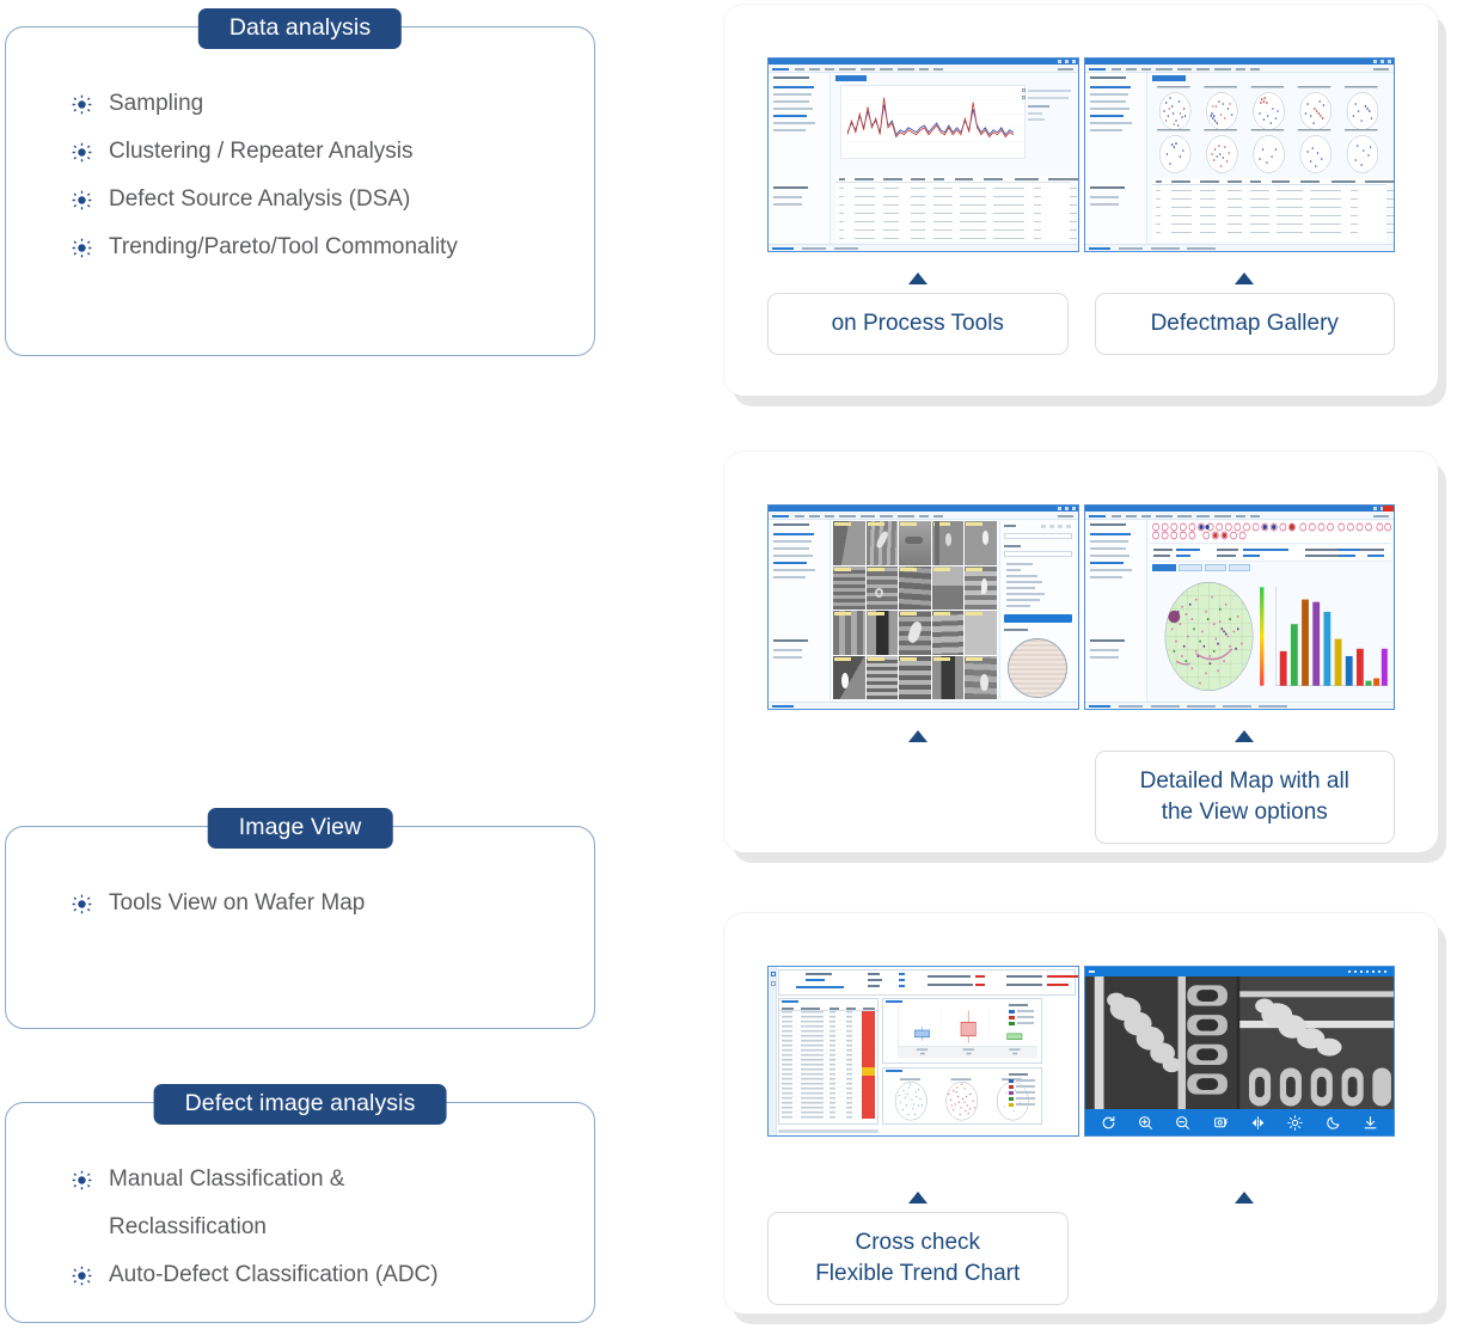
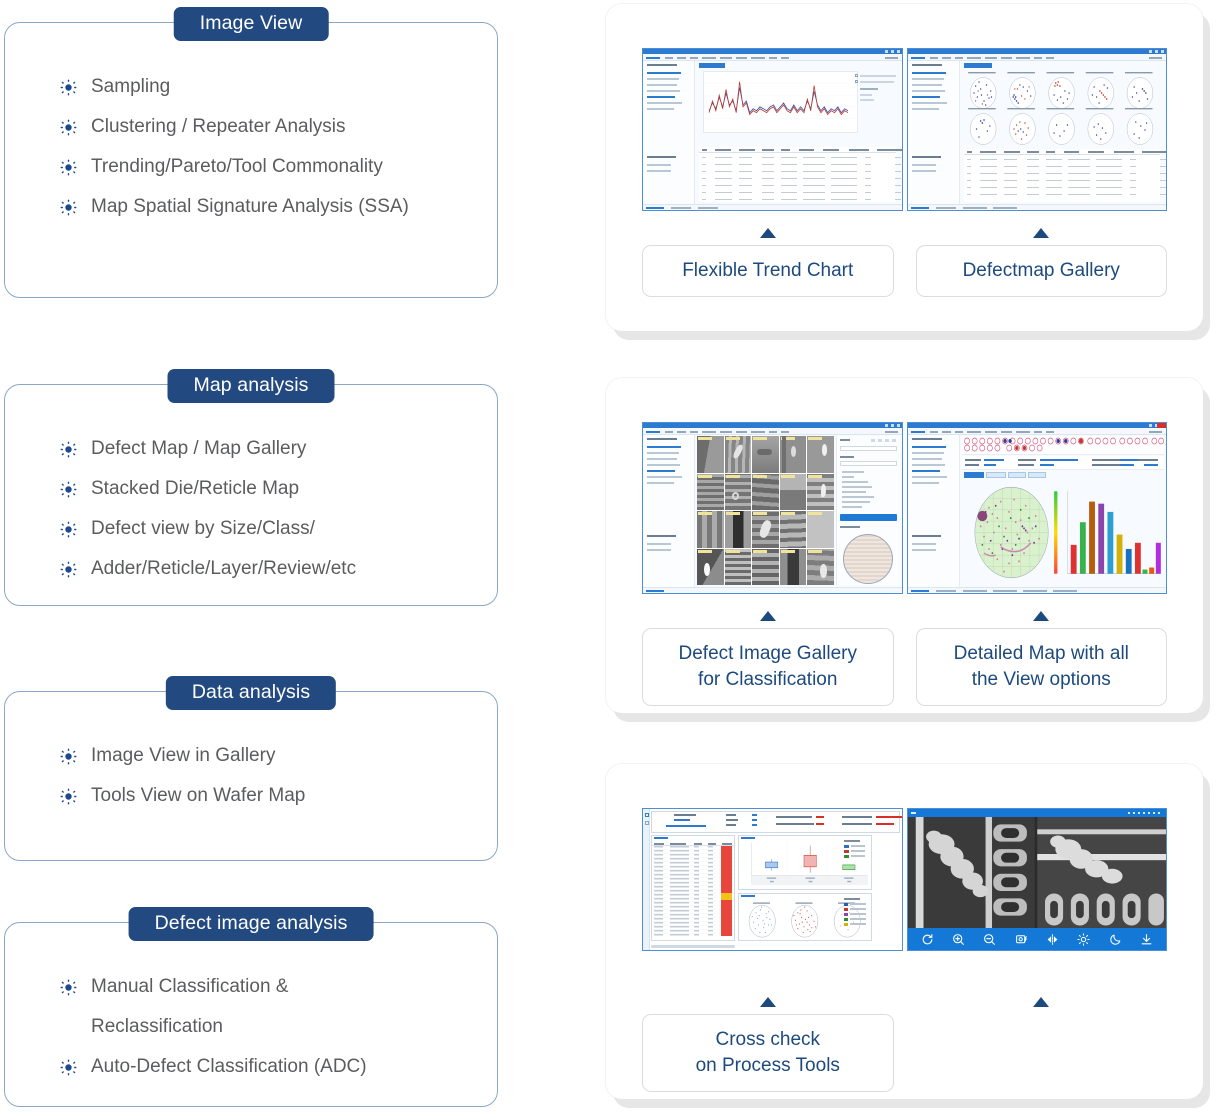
- Data analysis
+ Image View
  Sampling
  Clustering / Repeater Analysis
- Defect Source Analysis (DSA)
  Trending/Pareto/Tool Commonality
+ Map Spatial Signature Analysis (SSA)
+ Map analysis
+ Defect Map / Map Gallery
+ Stacked Die/Reticle Map
+ Defect view by Size/Class/
+ Adder/Reticle/Layer/Review/etc
- Image View
+ Data analysis
+ Image View in Gallery
  Tools View on Wafer Map
  Defect image analysis
  Manual Classification &
  Reclassification
  Auto-Defect Classification (ADC)
- on Process Tools
+ Flexible Trend Chart
  Defectmap Gallery
+ Defect Image Gallery
+ for Classification
  Detailed Map with all
  the View options
  Cross check
- Flexible Trend Chart
+ on Process Tools
